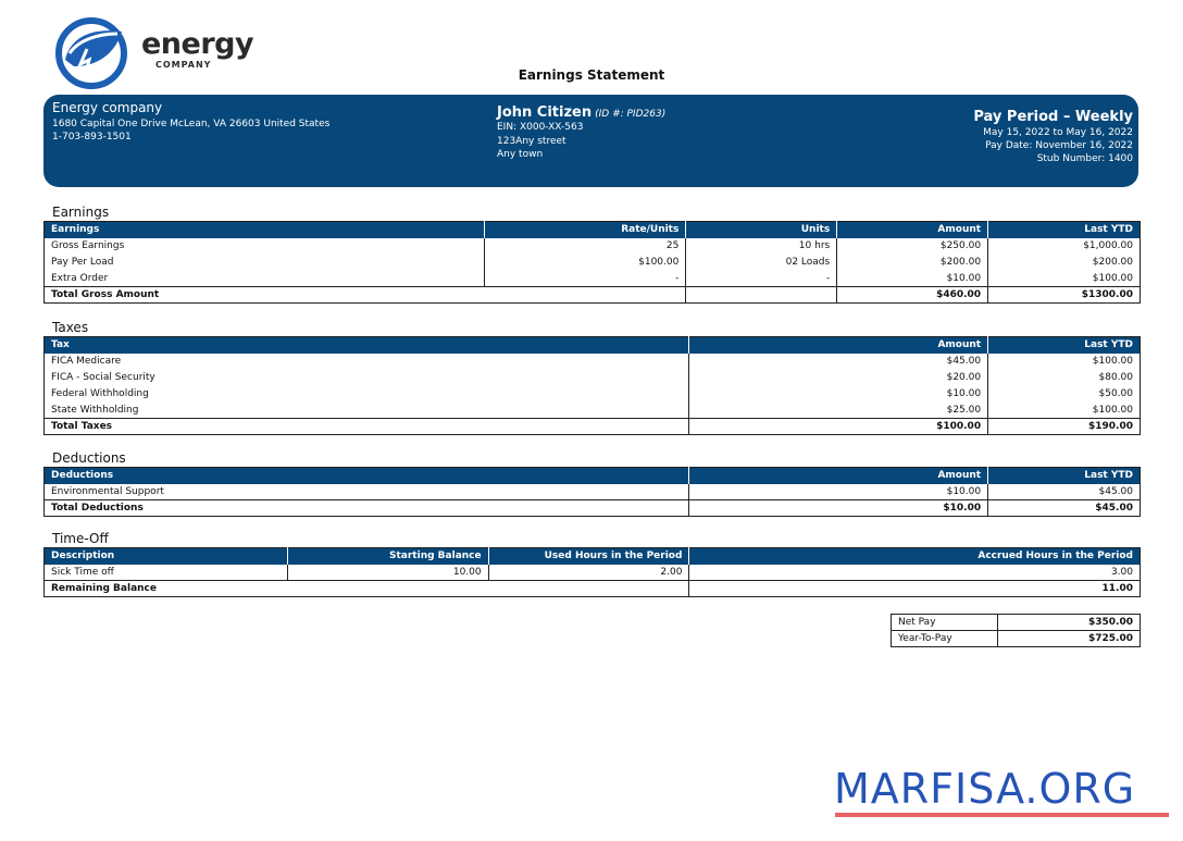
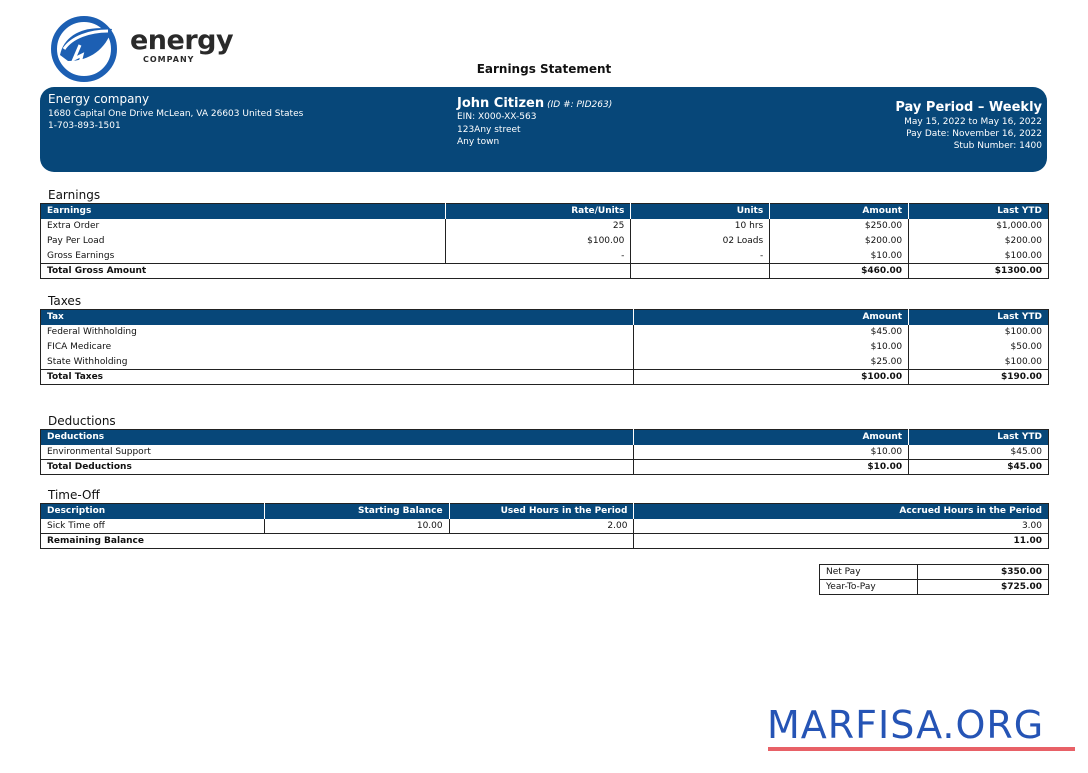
  energy
  COMPANY
  Earnings Statement
  Energy company
  1680 Capital One Drive McLean, VA 26603 United States
  1-703-893-1501
  John Citizen (ID #: PID263)
  EIN: X000-XX-563
  123Any street
  Any town
  Pay Period – Weekly
  May 15, 2022 to May 16, 2022
  Pay Date: November 16, 2022
  Stub Number: 1400
  Earnings
  Earnings	Rate/Units	Units	Amount	Last YTD
- Gross Earnings	25	10 hrs	$250.00	$1,000.00
+ Extra Order	25	10 hrs	$250.00	$1,000.00
  Pay Per Load	$100.00	02 Loads	$200.00	$200.00
- Extra Order	-	-	$10.00	$100.00
+ Gross Earnings	-	-	$10.00	$100.00
  Total Gross Amount		$460.00	$1300.00
  Taxes
  Tax	Amount	Last YTD
- FICA Medicare	$45.00	$100.00
+ Federal Withholding	$45.00	$100.00
- FICA - Social Security	$20.00	$80.00
- Federal Withholding	$10.00	$50.00
+ FICA Medicare	$10.00	$50.00
  State Withholding	$25.00	$100.00
  Total Taxes	$100.00	$190.00
  Deductions
  Deductions	Amount	Last YTD
  Environmental Support	$10.00	$45.00
  Total Deductions	$10.00	$45.00
  Time-Off
  Description	Starting Balance	Used Hours in the Period	Accrued Hours in the Period
  Sick Time off	10.00	2.00	3.00
  Remaining Balance	11.00
  Net Pay	$350.00
  Year-To-Pay	$725.00
  MARFISA.ORG
